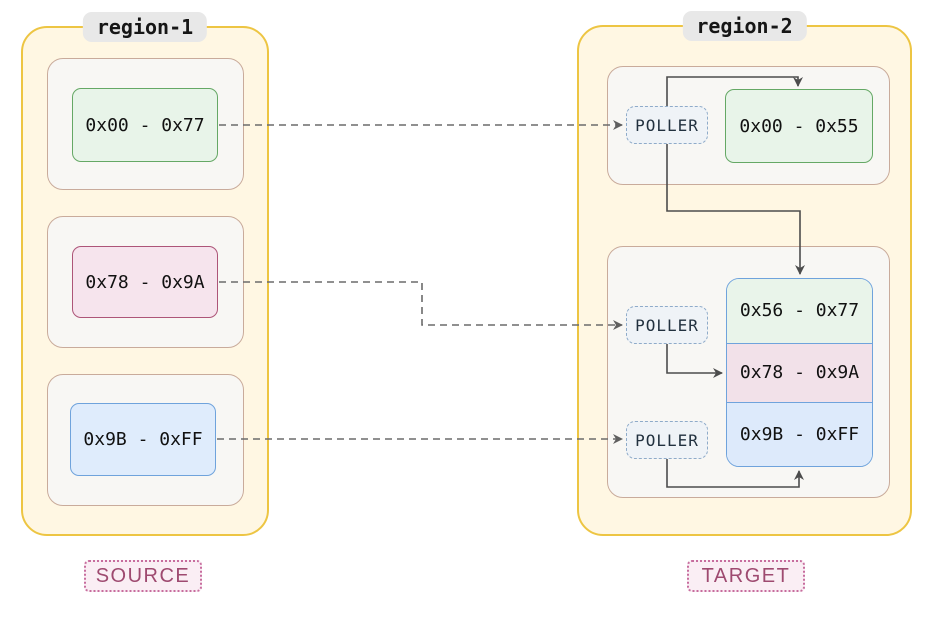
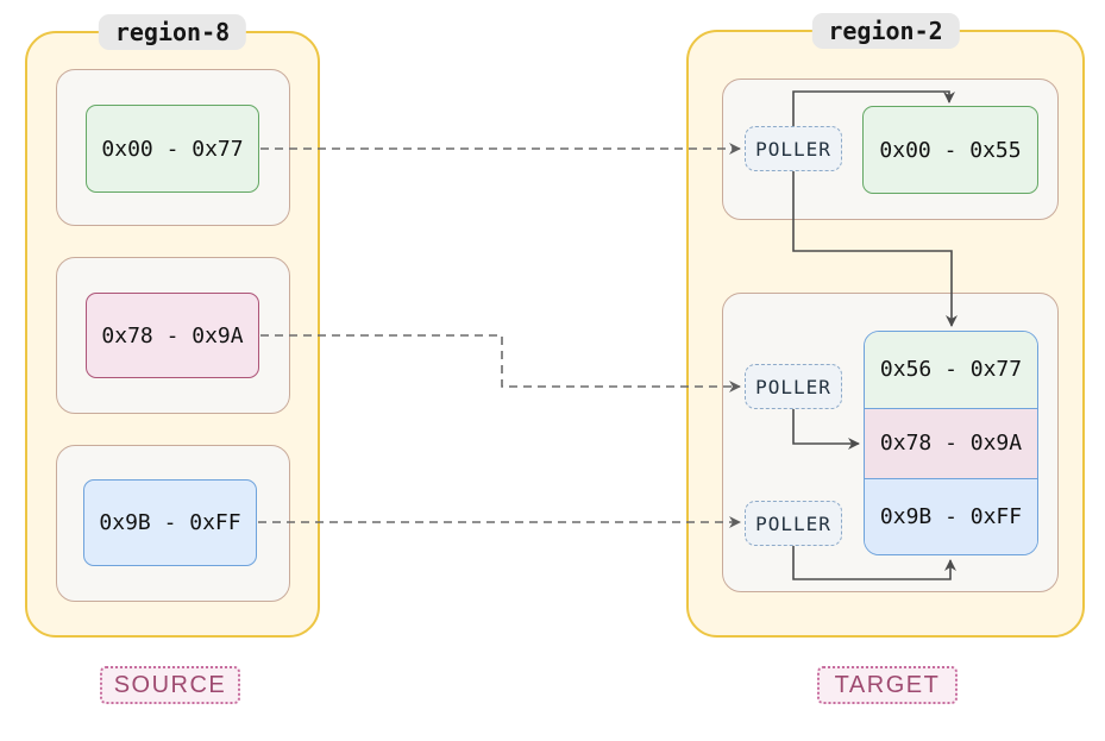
- region-1
+ region-8
  0x00 - 0x77
  0x78 - 0x9A
  0x9B - 0xFF
  SOURCE
  region-2
  POLLER
  0x00 - 0x55
  POLLER
  POLLER
  0x56 - 0x77
  0x78 - 0x9A
  0x9B - 0xFF
  TARGET
